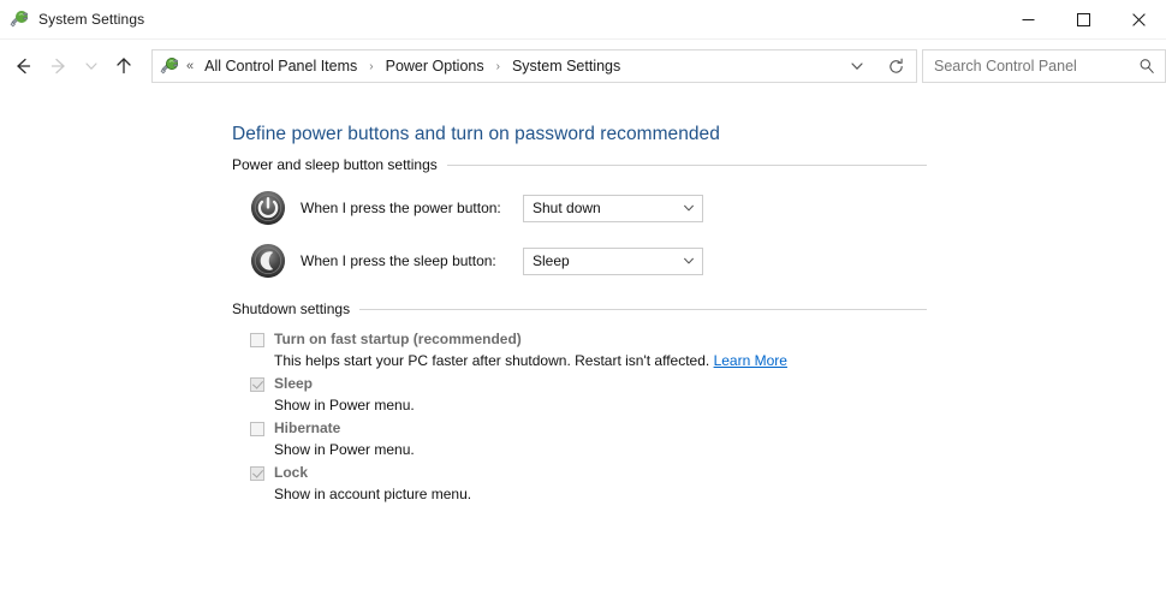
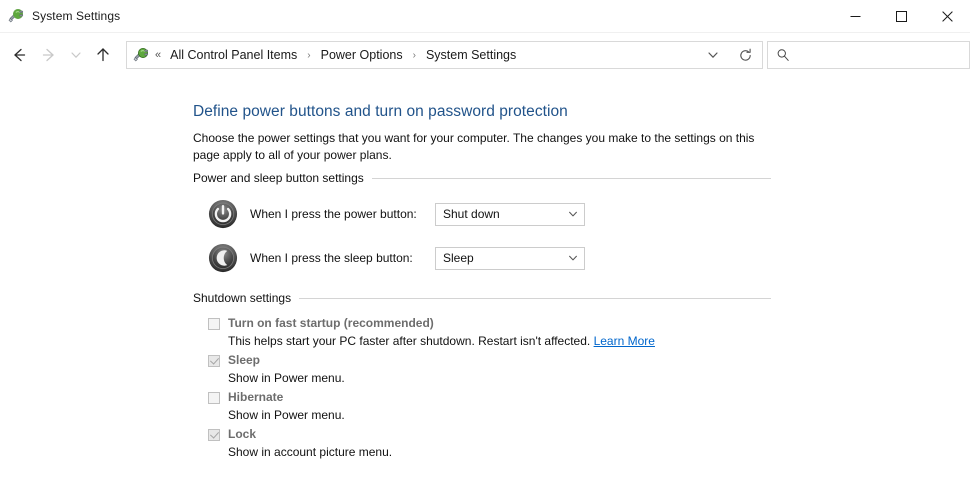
  System Settings
  «
  All Control Panel Items
  ›
  Power Options
  ›
  System Settings
- Search Control Panel
- Define power buttons and turn on password recommended
+ Define power buttons and turn on password protection
+ Choose the power settings that you want for your computer. The changes you make to the settings on this page apply to all of your power plans.
  Power and sleep button settings
  When I press the power button:
  Shut down
  When I press the sleep button:
  Sleep
  Shutdown settings
  Turn on fast startup (recommended)
  This helps start your PC faster after shutdown. Restart isn't affected. Learn More
  Sleep
  Show in Power menu.
  Hibernate
  Show in Power menu.
  Lock
  Show in account picture menu.
